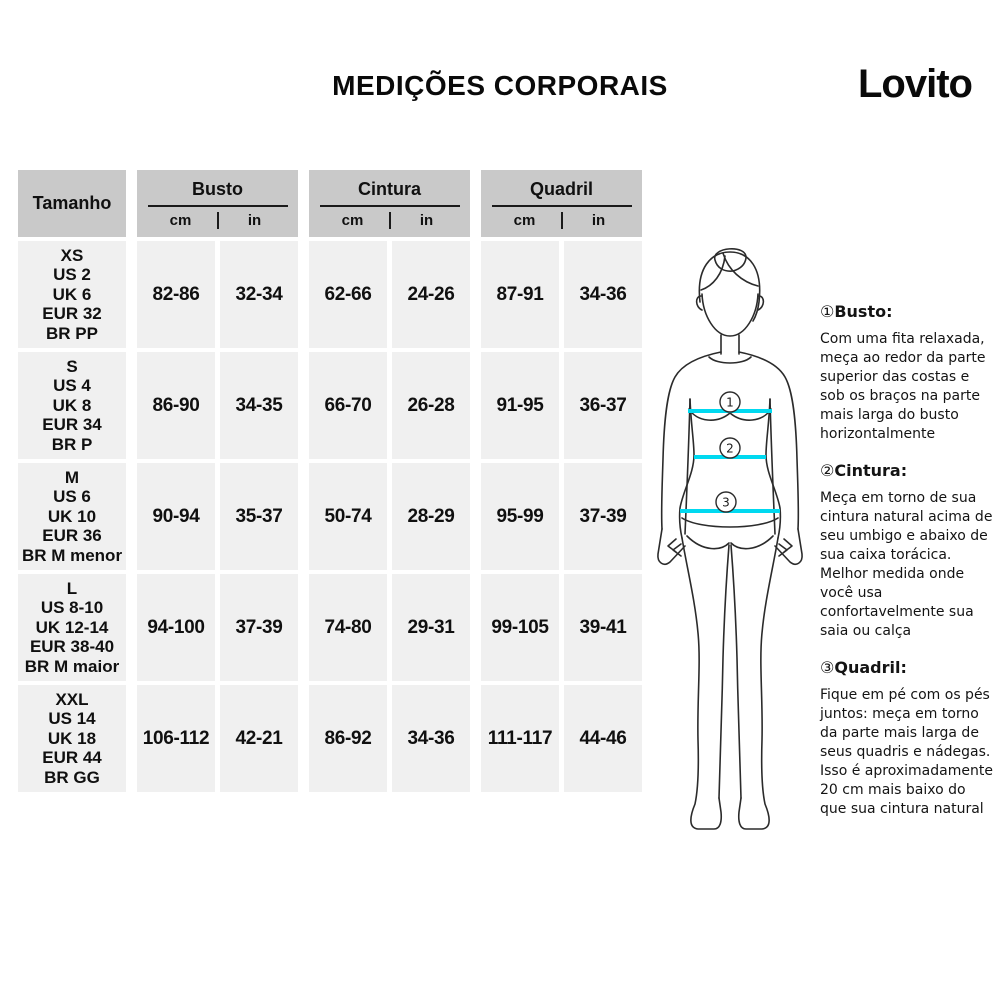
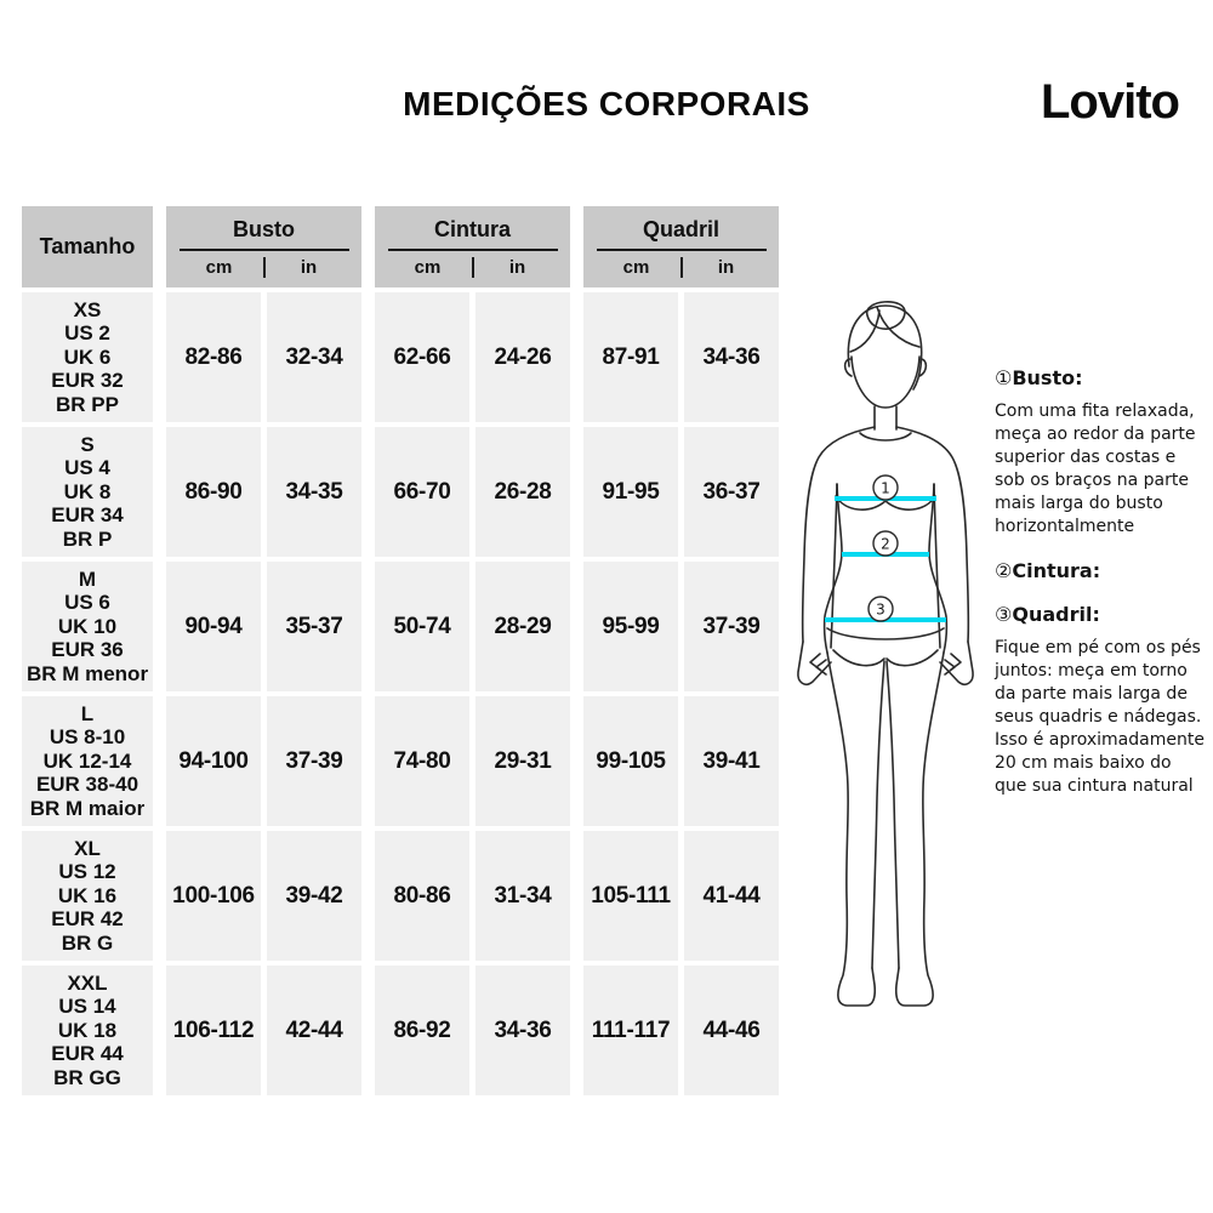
  MEDIÇÕES CORPORAIS
  Lovito
  Tamanho
  Busto
  cm
  in
  Cintura
  cm
  in
  Quadril
  cm
  in
  XS
  US 2
  UK 6
  EUR 32
  BR PP
  82-86
  32-34
  62-66
  24-26
  87-91
  34-36
  S
  US 4
  UK 8
  EUR 34
  BR P
  86-90
  34-35
  66-70
  26-28
  91-95
  36-37
  M
  US 6
  UK 10
  EUR 36
  BR M menor
  90-94
  35-37
  50-74
  28-29
  95-99
  37-39
  L
  US 8-10
  UK 12-14
  EUR 38-40
  BR M maior
  94-100
  37-39
  74-80
  29-31
  99-105
  39-41
+ XL
+ US 12
+ UK 16
+ EUR 42
+ BR G
+ 100-106
+ 39-42
+ 80-86
+ 31-34
+ 105-111
+ 41-44
  XXL
  US 14
  UK 18
  EUR 44
  BR GG
  106-112
- 42-21
+ 42-44
  86-92
  34-36
  111-117
  44-46
  1
  2
  3
  ①Busto:
  Com uma fita relaxada, meça ao redor da parte superior das costas e sob os braços na parte mais larga do busto horizontalmente
  ②Cintura:
- Meça em torno de sua cintura natural acima de seu umbigo e abaixo de sua caixa torácica. Melhor medida onde você usa confortavelmente sua saia ou calça
  ③Quadril:
  Fique em pé com os pés juntos: meça em torno da parte mais larga de seus quadris e nádegas. Isso é aproximadamente 20 cm mais baixo do que sua cintura natural
